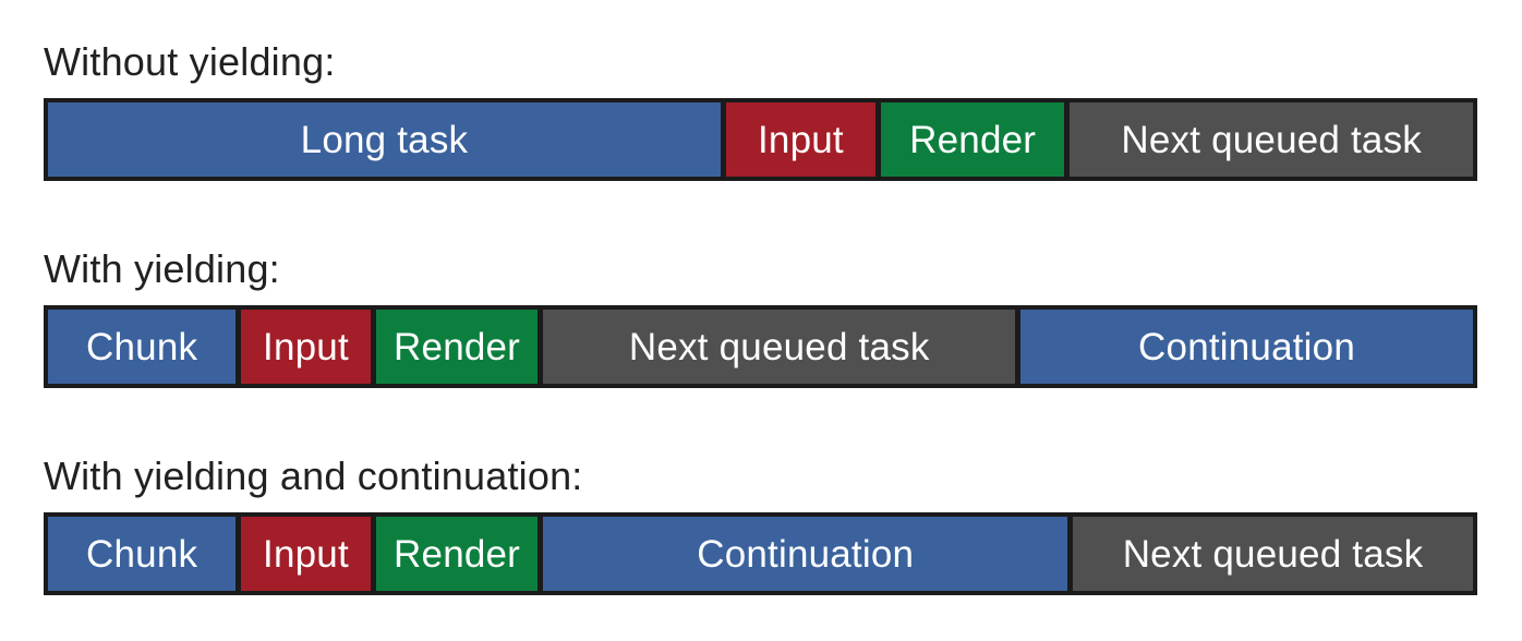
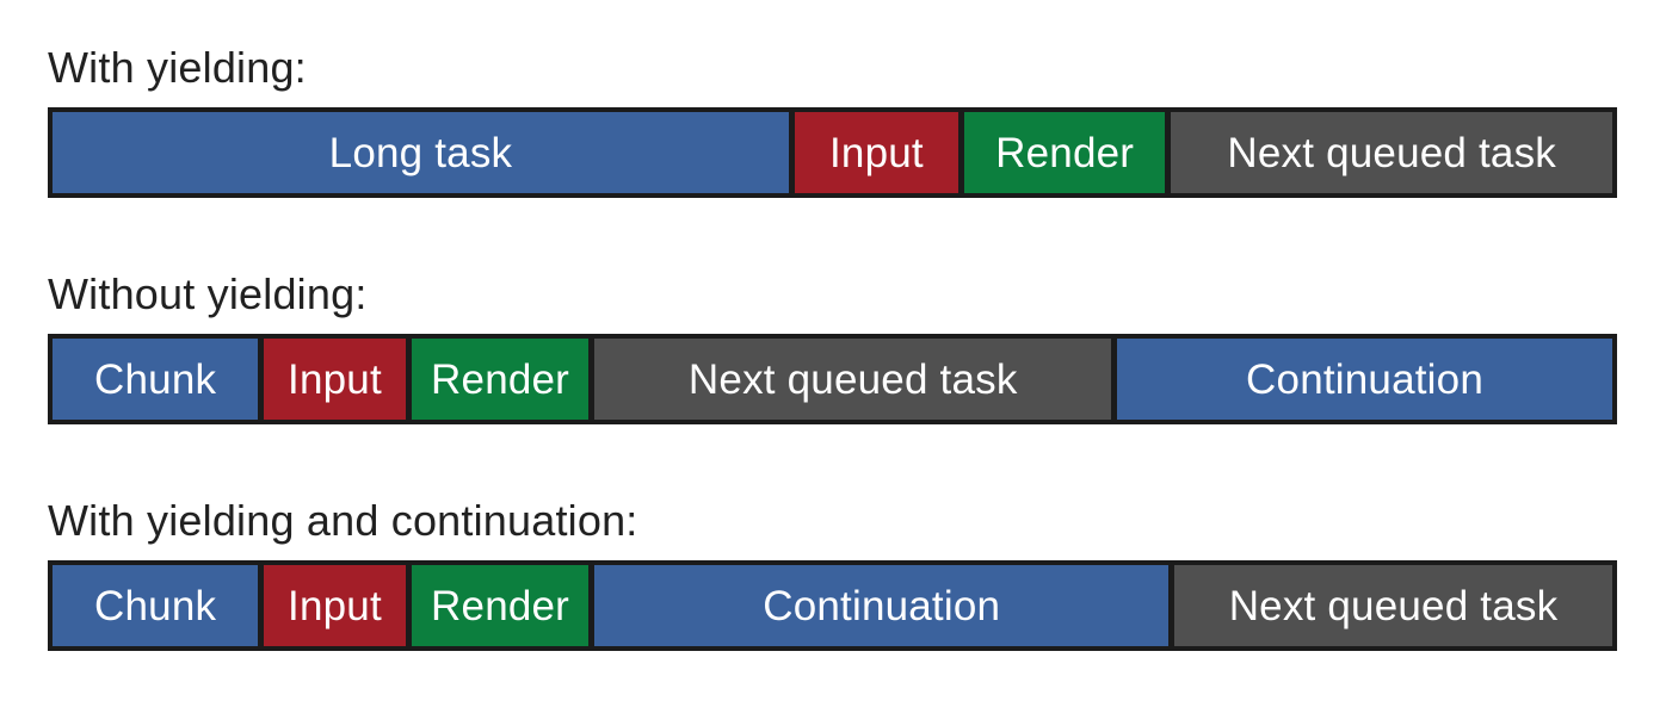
- Without yielding:
+ With yielding:
  Long task
  Input
  Render
  Next queued task
- With yielding:
+ Without yielding:
  Chunk
  Input
  Render
  Next queued task
  Continuation
  With yielding and continuation:
  Chunk
  Input
  Render
  Continuation
  Next queued task
